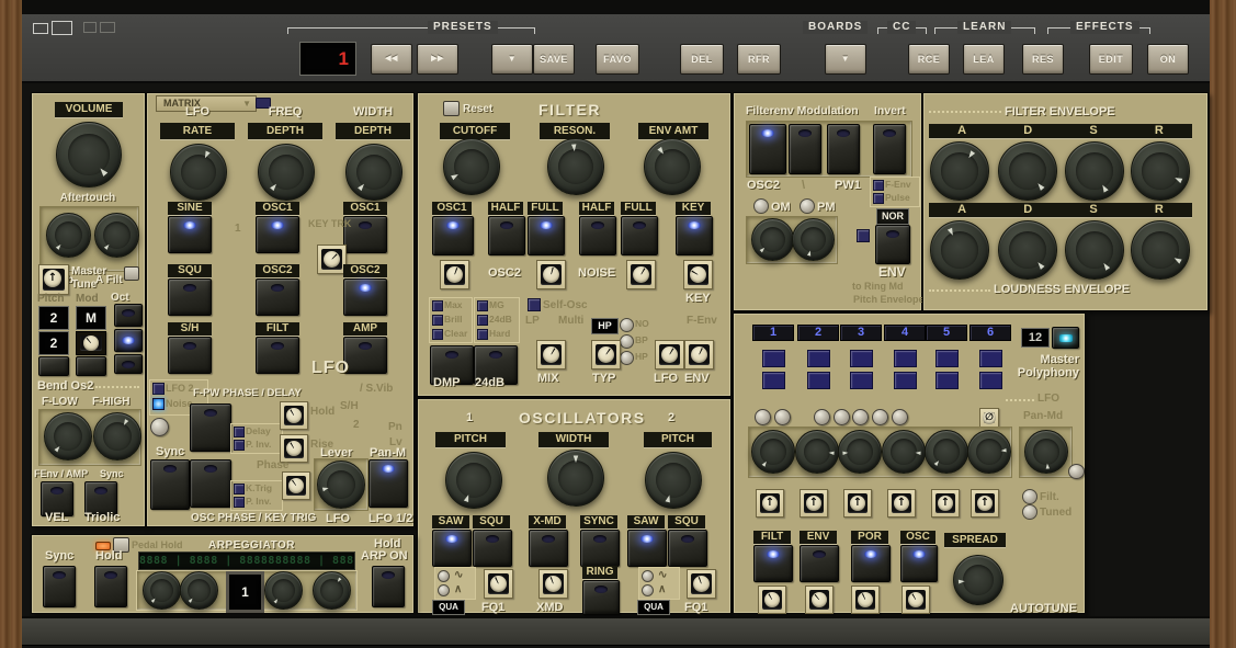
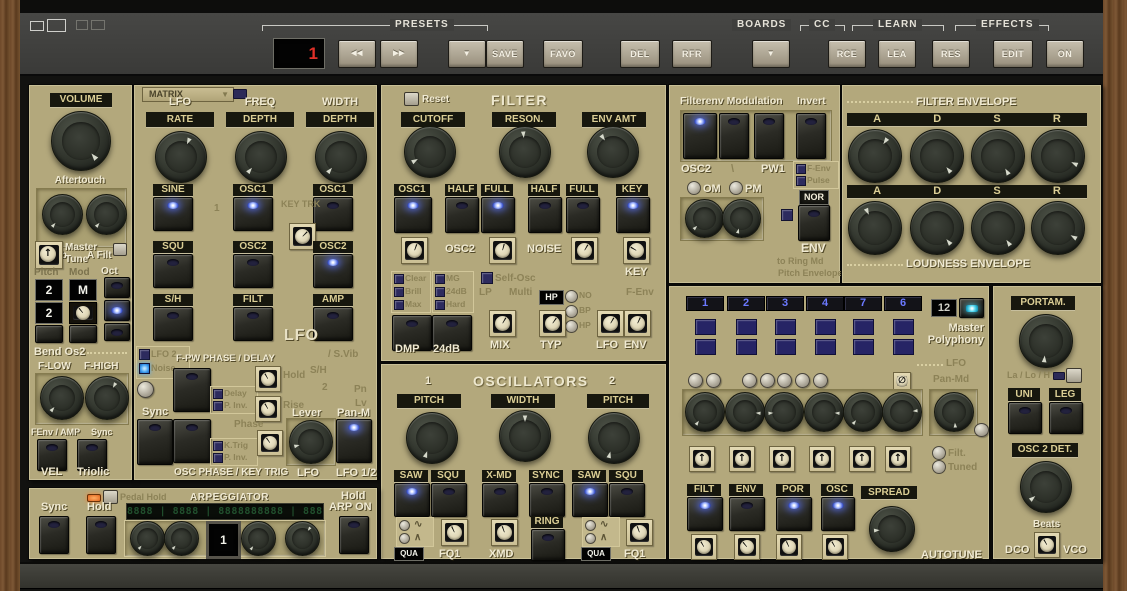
  PRESETS
  BOARDS
  CC
  LEARN
  EFFECTS
  1
  ▼
  SAVE
  FAVO
  DEL
  RFR
  ▼
  RCE
  LEA
  RES
  EDIT
  ON
  VOLUME
  Aftertouch
  A Filt
  ↑
  Master Tune
  Oct
  Pitch
  Mod
  2
  M
  2
  Bend Os2
  F-LOW
  F-HIGH
  FEnv / AMP
  Sync
  VEL
  Triolic
  MATRIX
  ▼
  LFO
  FREQ
  WIDTH
  RATE
  DEPTH
  DEPTH
  SINE
  OSC1
  OSC1
  1
  KEY TRK
  SQU
  OSC2
  OSC2
  S/H
  FILT
  AMP
  LFO
  / S.Vib
  LFO 2
  Nois
  F-PW PHASE / DELAY
  Delay
  P. Inv.
  Hold
  Rise
  S/H
  2
  Pn
  Lv
  Sync
  K.Trig
  P. Inv.
  Phase
  Lever
  Pan-M
  OSC PHASE / KEY TRIG
  LFO
  LFO 1/2
  Reset
  FILTER
  CUTOFF
  RESON.
  ENV AMT
  OSC1
  HALF
  FULL
  HALF
  FULL
  KEY
  OSC2
  NOISE
  KEY
- Max
+ Clear
  Brill
- Clear
+ Max
  MG
  24dB
  Hard
  Self-Osc
  LP
  Multi
  HP
  NO
  BP
  HP
  F-Env
  DMP
  24dB
  MIX
  TYP
  LFO
  ENV
  1
  OSCILLATORS
  2
  PITCH
  WIDTH
  PITCH
  SAW
  SQU
  X-MD
  SYNC
  SAW
  SQU
  ∿
  ∧
  QUA
  FQ1
  XMD
  RING
  ∿
  ∧
  QUA
  FQ1
  Filterenv Modulation
  Invert
  OSC2
  \
  PW1
  F-Env
  Pulse
  OM
  PM
  NOR
  ENV
  to Ring Md
  Pitch Envelop
  FILTER ENVELOPE
  A
  D
  S
  R
  A
  D
  S
  R
  LOUDNESS ENVELOPE
  1
  2
  3
  4
- 5
+ 7
  6
  12
  Master
  Polyphony
  LFO
  Pan-Md
  ∅
  ↑
  ↑
  ↑
  ↑
  ↑
  ↑
  Filt.
  Tuned
  FILT
  ENV
  POR
  OSC
  SPREAD
  AUTOTUNE
+ PORTAM.
+ La / Lo / H
+ UNI
+ LEG
+ OSC 2 DET.
+ Beats
+ DCO
+ VCO
  Pedal Hold
  Sync
  Hold
  ARPEGGIATOR
  8888 | 8888 | 8888888888 | 888
  1
  Hold
  ARP ON
